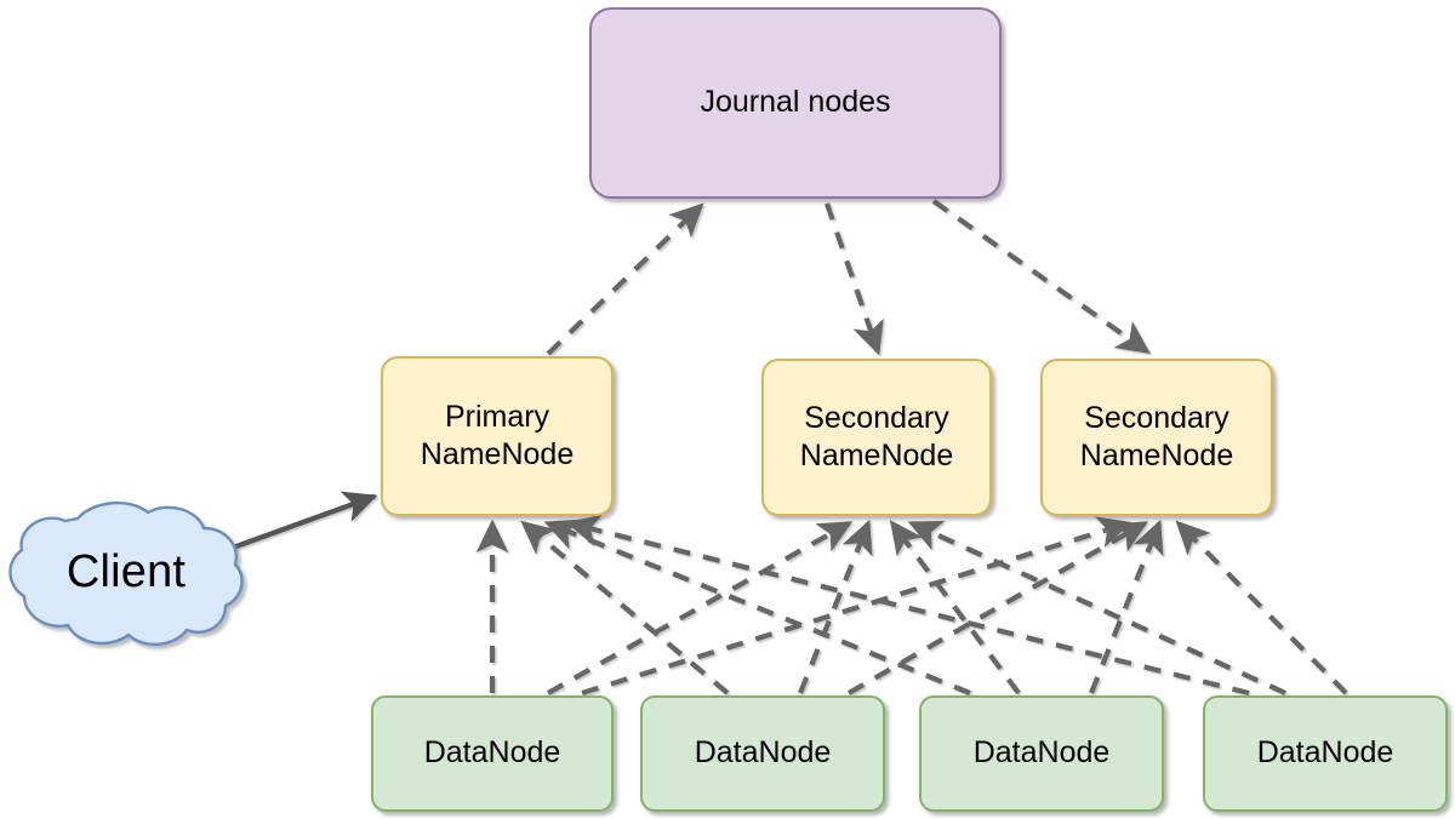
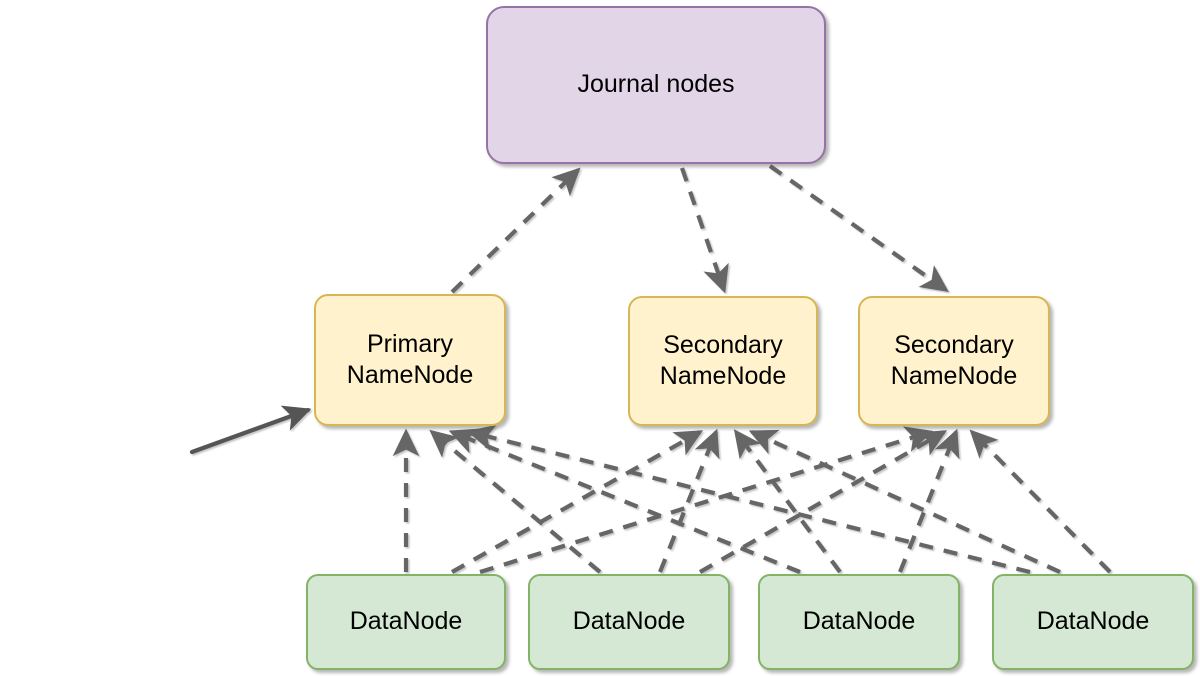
  Journal nodes
  Primary
  NameNode
  Secondary
  NameNode
  Secondary
  NameNode
  DataNode
  DataNode
  DataNode
  DataNode
- Client
